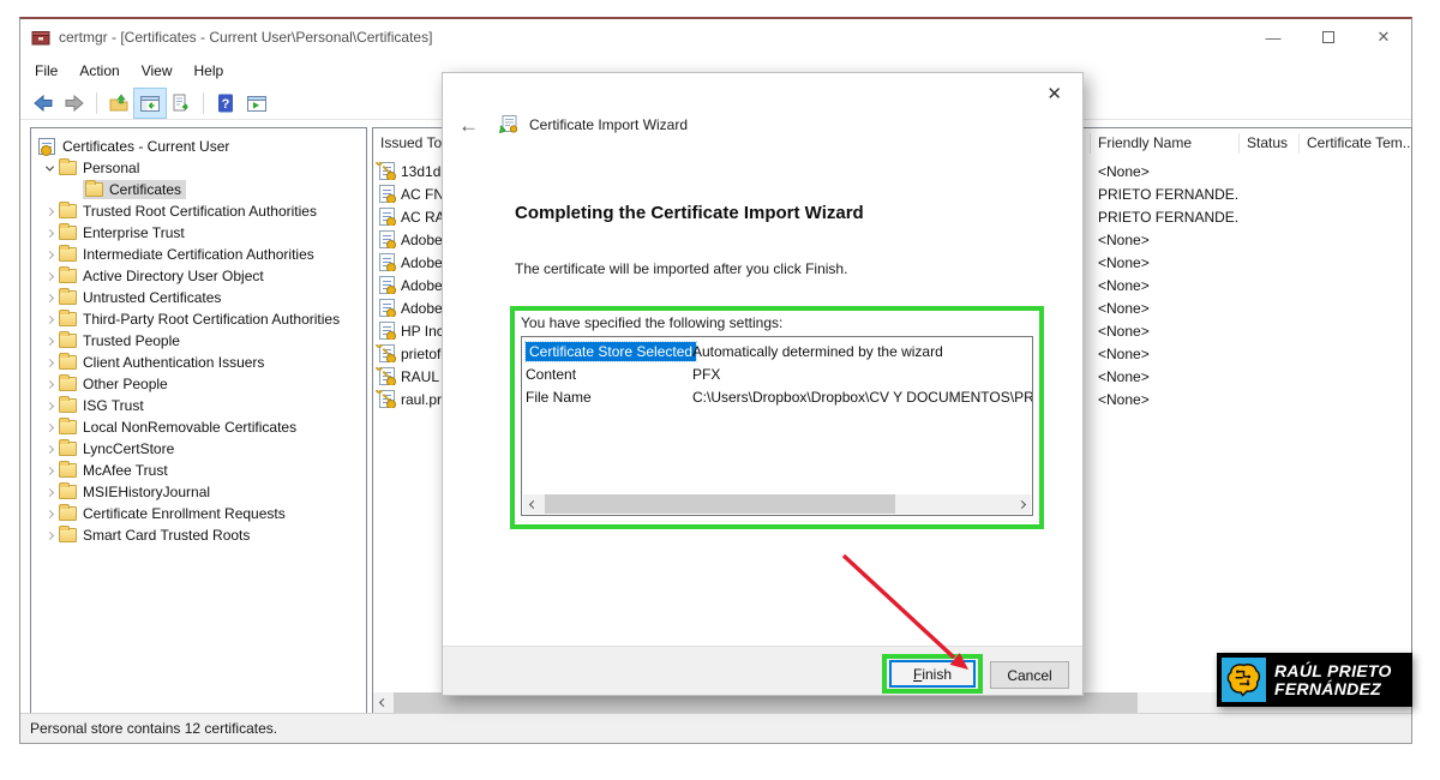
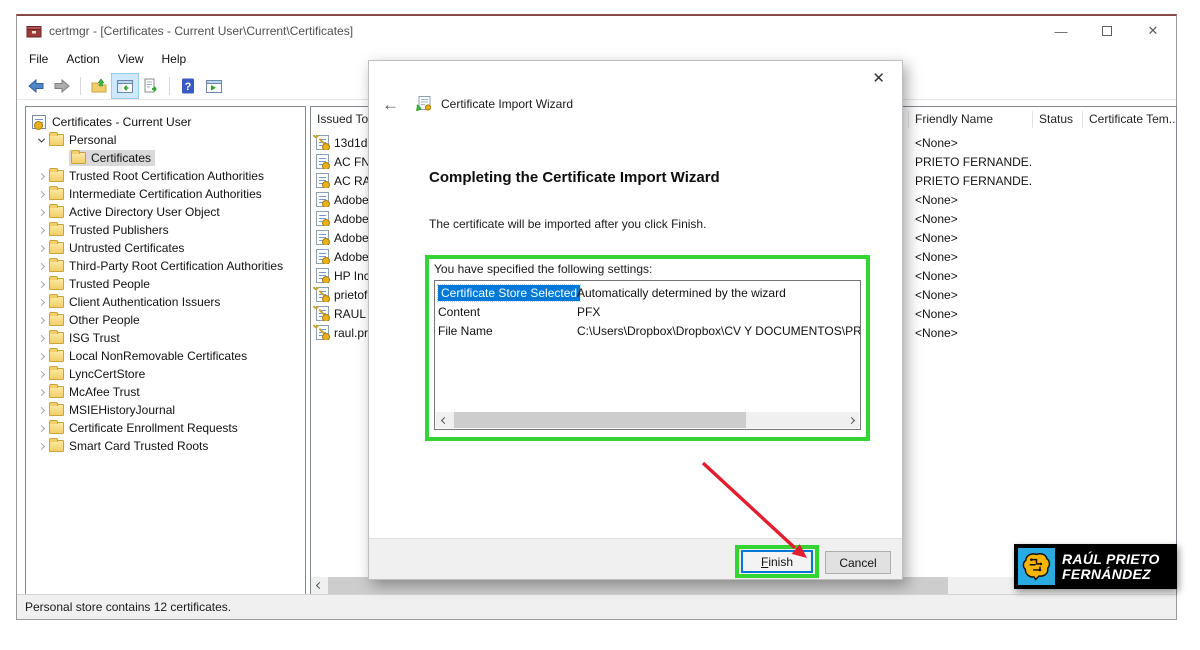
- certmgr - [Certificates - Current User\Personal\Certificates]
+ certmgr - [Certificates - Current User\Current\Certificates]
  —
  ✕
  File
  Action
  View
  Help
  ?
  Certificates - Current User
  Personal
  Certificates
  Trusted Root Certification Authorities
- Enterprise Trust
  Intermediate Certification Authorities
  Active Directory User Object
+ Trusted Publishers
  Untrusted Certificates
  Third-Party Root Certification Authorities
  Trusted People
  Client Authentication Issuers
  Other People
  ISG Trust
  Local NonRemovable Certificates
  LyncCertStore
  McAfee Trust
  MSIEHistoryJournal
  Certificate Enrollment Requests
  Smart Card Trusted Roots
  Issued To
  Friendly Name
  Status
  Certificate Tem..
  13d1d
  <None>
  AC FN
  PRIETO FERNANDE.
  PRIETO FERNANDE.
  Adobe
  <None>
  Adobe
  <None>
  Adobe
  <None>
  Adobe
  <None>
  HP Inc
  <None>
  prietof
  <None>
  RAUL
  <None>
  raul.pr
  <None>
  Personal store contains 12 certificates.
  ✕
  ←
  Certificate Import Wizard
  Completing the Certificate Import Wizard
  The certificate will be imported after you click Finish.
  You have specified the following settings:
  Certificate Store Selected
  Automatically determined by the wizard
  Content
  PFX
  File Name
  C:\Users\Dropbox\Dropbox\CV Y DOCUMENTOS\PR
  Finish
  Cancel
  RAÚL PRIETO
  FERNÁNDEZ
